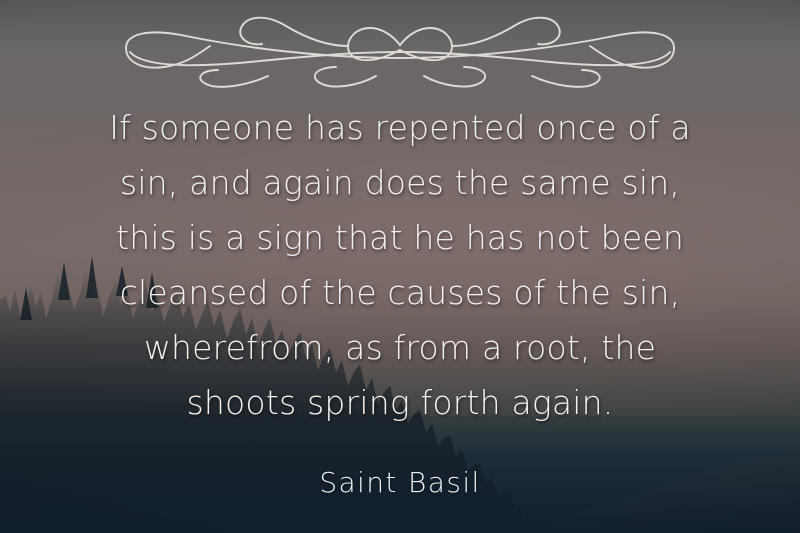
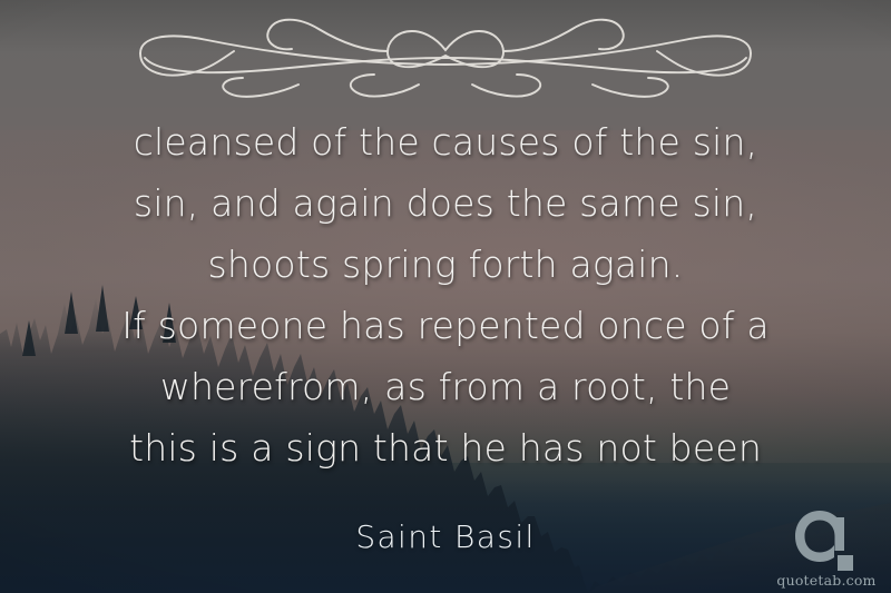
- If someone has repented once of a
+ cleansed of the causes of the sin,
  sin, and again does the same sin,
- this is a sign that he has not been
+ shoots spring forth again.
- cleansed of the causes of the sin,
+ If someone has repented once of a
  wherefrom, as from a root, the
- shoots spring forth again.
+ this is a sign that he has not been
  Saint Basil
+ quotetab.com
